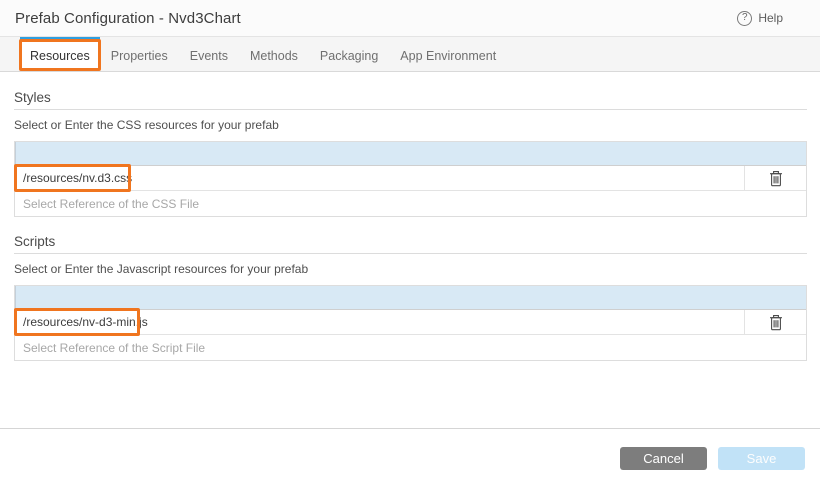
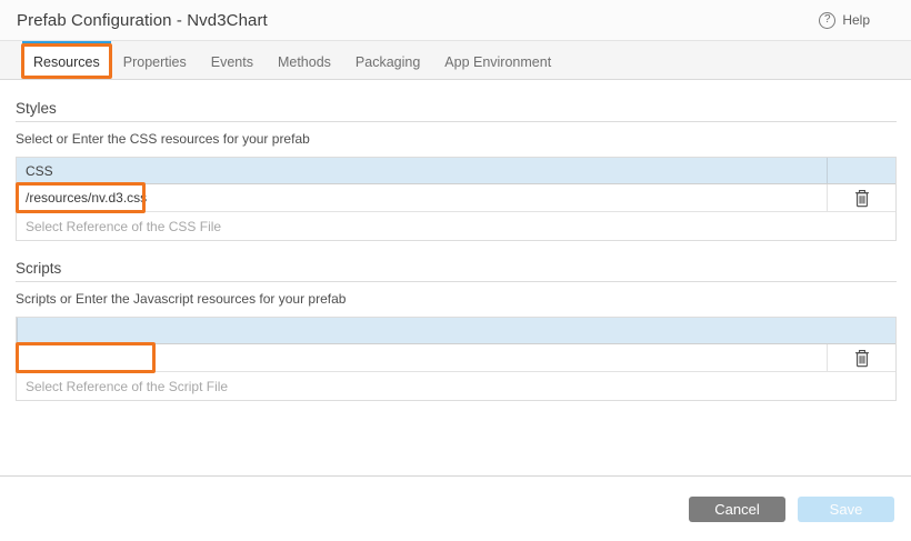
  Prefab Configuration - Nvd3Chart
  ?
  Help
  Resources
  Properties
  Events
  Methods
  Packaging
  App Environment
  Styles
  Select or Enter the CSS resources for your prefab
+ CSS
  /resources/nv.d3.css
  Select Reference of the CSS File
  Scripts
- Select or Enter the Javascript resources for your prefab
+ Scripts or Enter the Javascript resources for your prefab
- /resources/nv-d3-min.js
  Select Reference of the Script File
  Cancel
  Save
